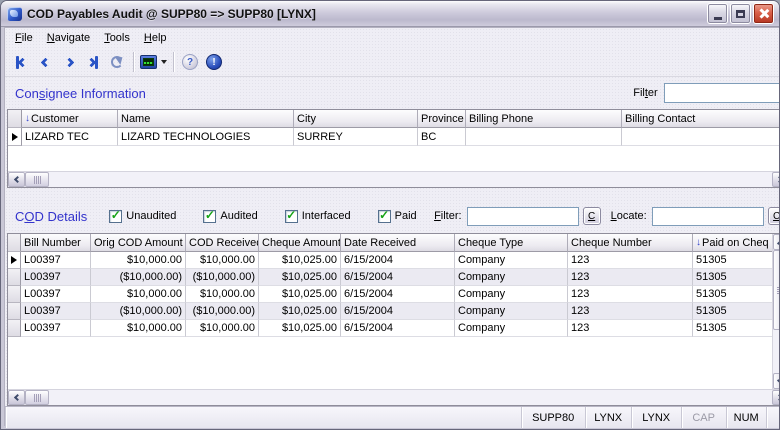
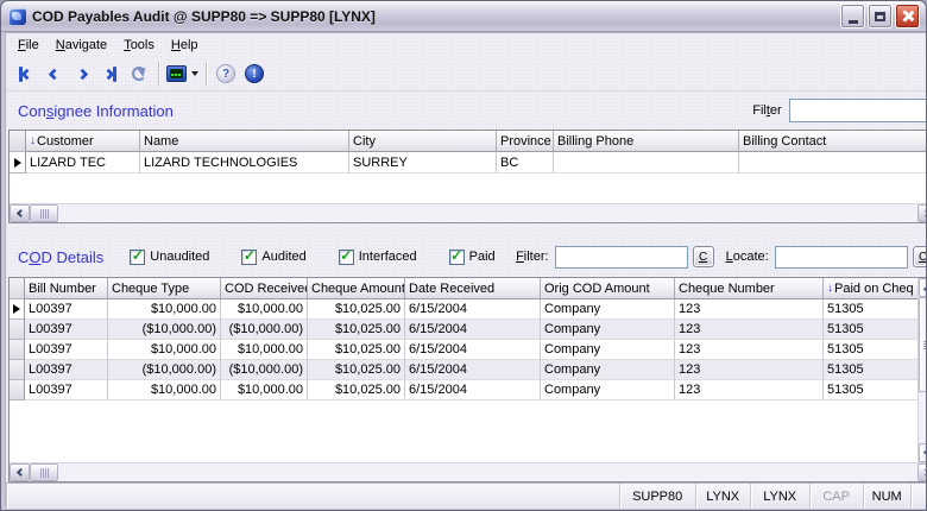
  COD Payables Audit @ SUPP80 => SUPP80 [LYNX]
  File
  Navigate
  Tools
  Help
  ?
  !
  Consignee Information
  Filter
  ↓
  Customer
  Name
  City
  Province
  Billing Phone
  Billing Contact
  LIZARD TEC
  LIZARD TECHNOLOGIES
  SURREY
  BC
  COD Details
  ✓
  Unaudited
  ✓
  Audited
  ✓
  Interfaced
  ✓
  Paid
  Filter:
  C
  Locate:
  C
  Bill Number
- Orig COD Amount
+ Cheque Type
  COD Receive
  Cheque Amount
  Date Received
- Cheque Type
+ Orig COD Amount
  Cheque Number
  ↓
  Paid on Cheq
  L00397
  $10,000.00
  $10,000.00
  $10,025.00
  6/15/2004
  Company
  123
  51305
  L00397
  ($10,000.00)
  ($10,000.00)
  $10,025.00
  6/15/2004
  Company
  123
  51305
  L00397
  $10,000.00
  $10,000.00
  $10,025.00
  6/15/2004
  Company
  123
  51305
  L00397
  ($10,000.00)
  ($10,000.00)
  $10,025.00
  6/15/2004
  Company
  123
  51305
  L00397
  $10,000.00
  $10,000.00
  $10,025.00
  6/15/2004
  Company
  123
  51305
  SUPP80
  LYNX
  LYNX
  CAP
  NUM
